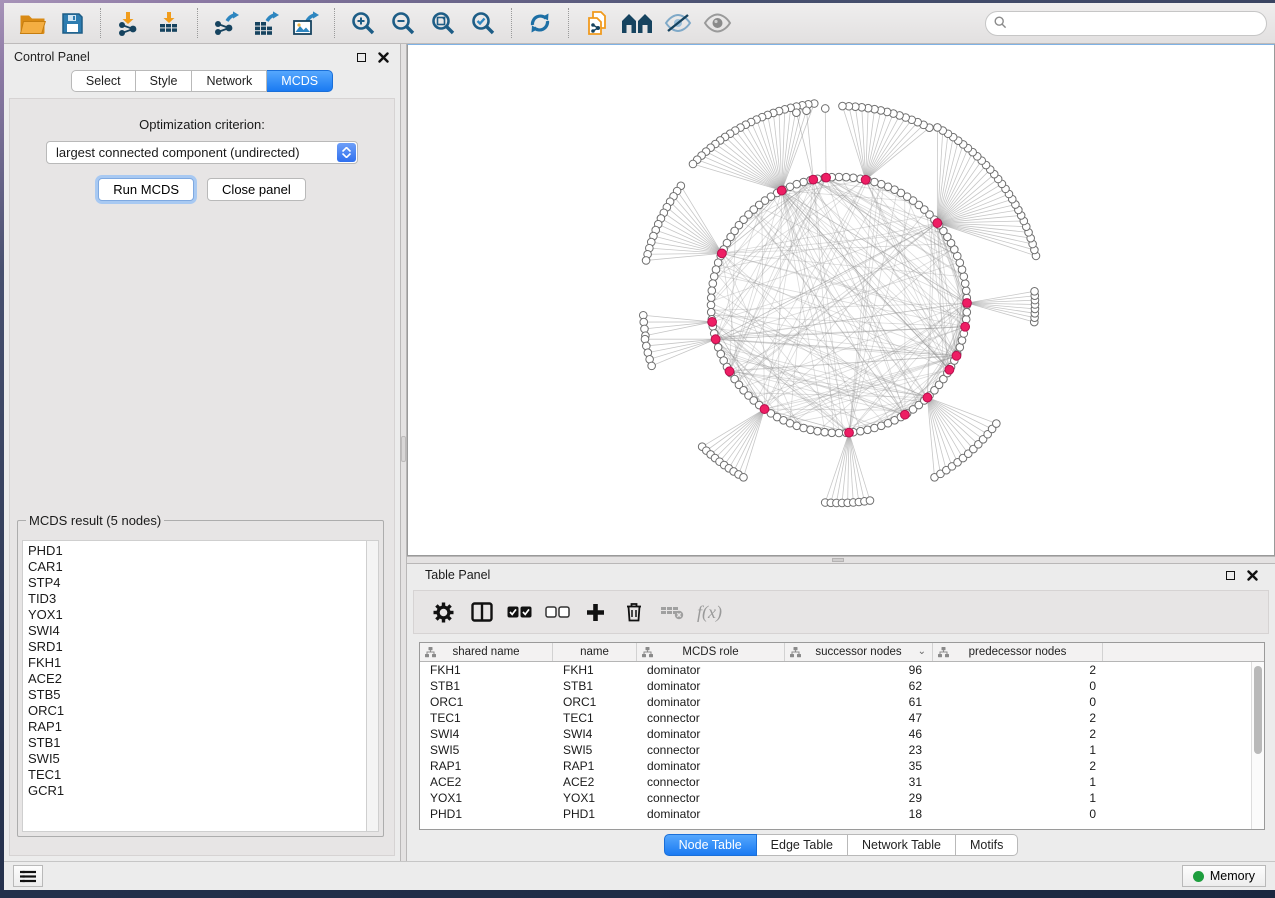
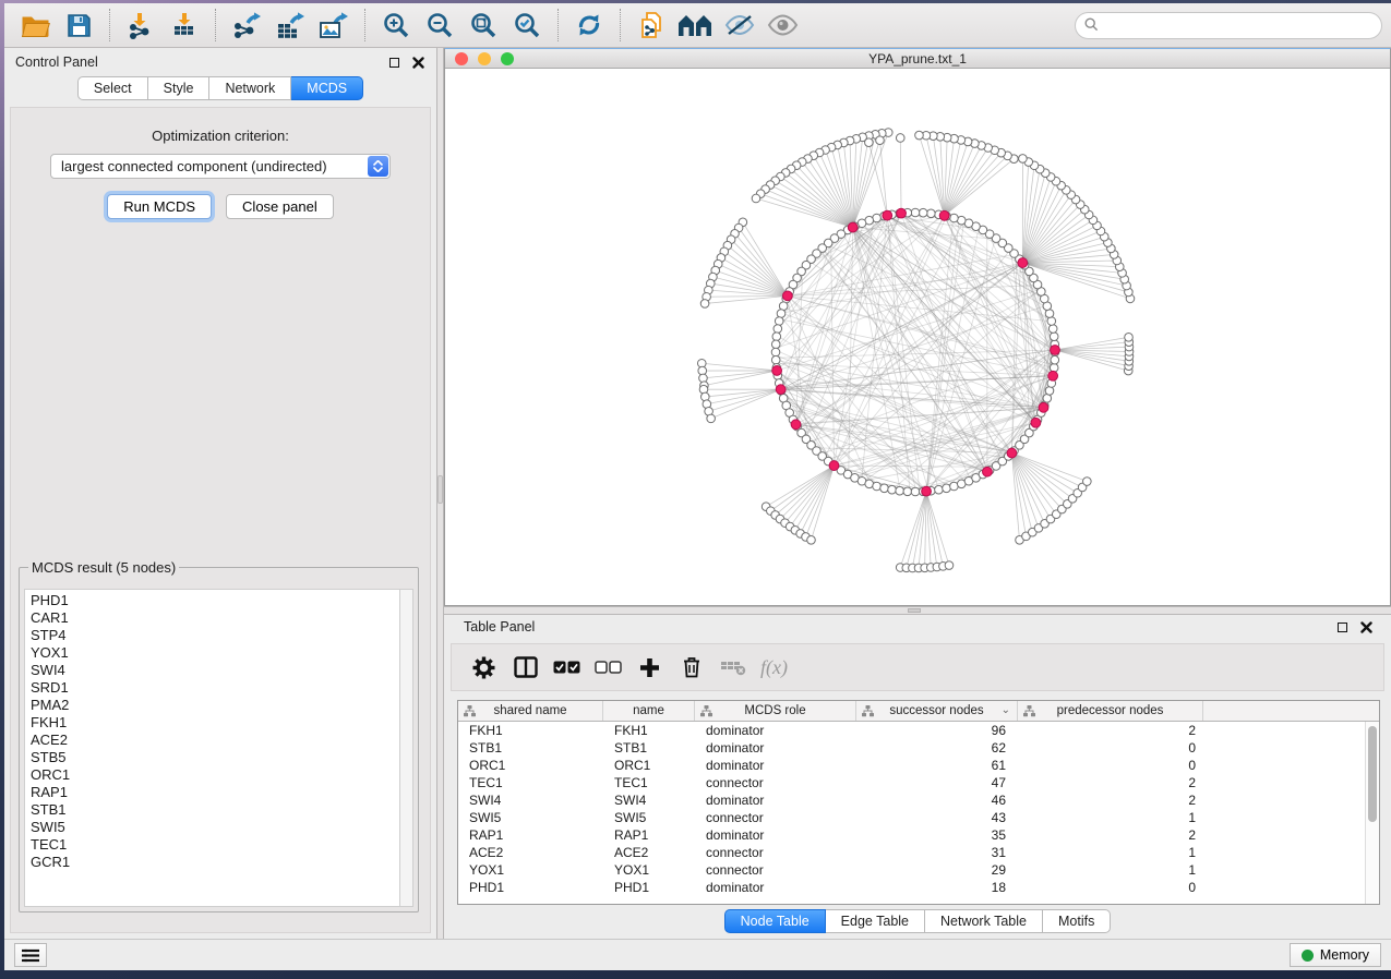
  Control Panel
  Select
  Style
  Network
  MCDS
  Optimization criterion:
  largest connected component (undirected)
  Run MCDS
  Close panel
  MCDS result (5 nodes)
  PHD1
  CAR1
  STP4
- TID3
  YOX1
  SWI4
  SRD1
+ PMA2
  FKH1
  ACE2
  STB5
  ORC1
  RAP1
  STB1
  SWI5
  TEC1
  GCR1
+ YPA_prune.txt_1
  Table Panel
  f(x)
  shared name
  name
  MCDS role
  successor nodes
  ⌄
  predecessor nodes
  FKH1
  FKH1
  dominator
  96
  2
  STB1
  STB1
  dominator
  62
  0
  ORC1
  ORC1
  dominator
  61
  0
  TEC1
  TEC1
  connector
  47
  2
  SWI4
  SWI4
  dominator
  46
  2
  SWI5
  SWI5
  connector
- 23
+ 43
  1
  RAP1
  RAP1
  dominator
  35
  2
  ACE2
  ACE2
  connector
  31
  1
  YOX1
  YOX1
  connector
  29
  1
  PHD1
  PHD1
  dominator
  18
  0
  Node Table
  Edge Table
  Network Table
  Motifs
  Memory
